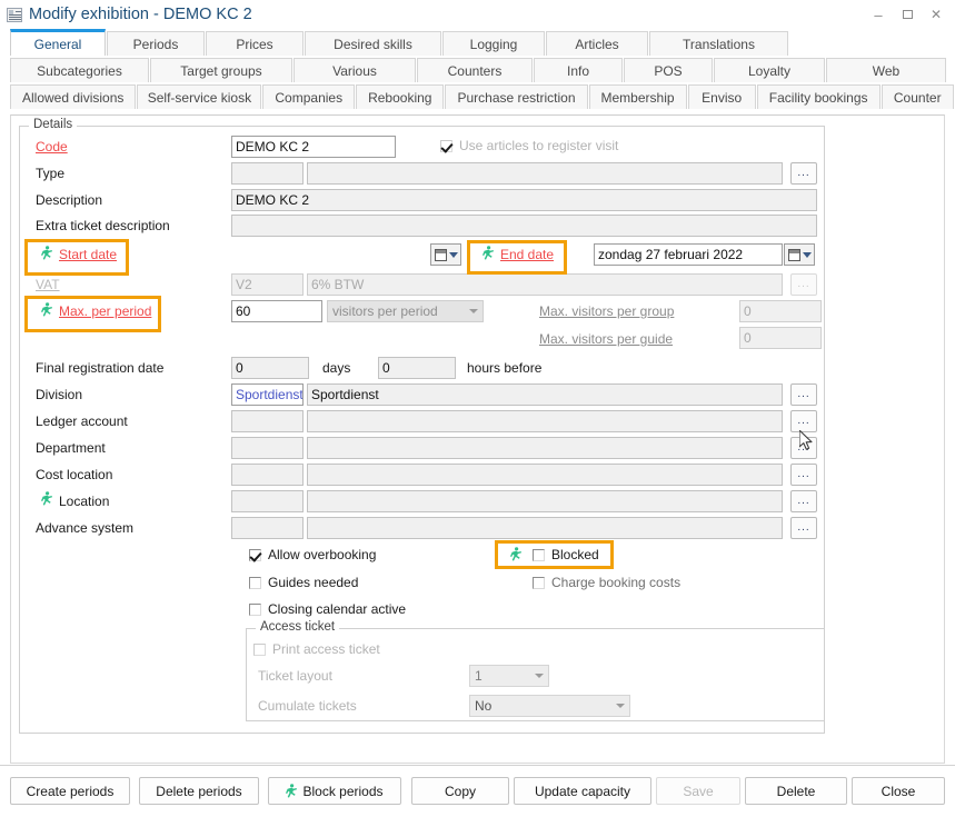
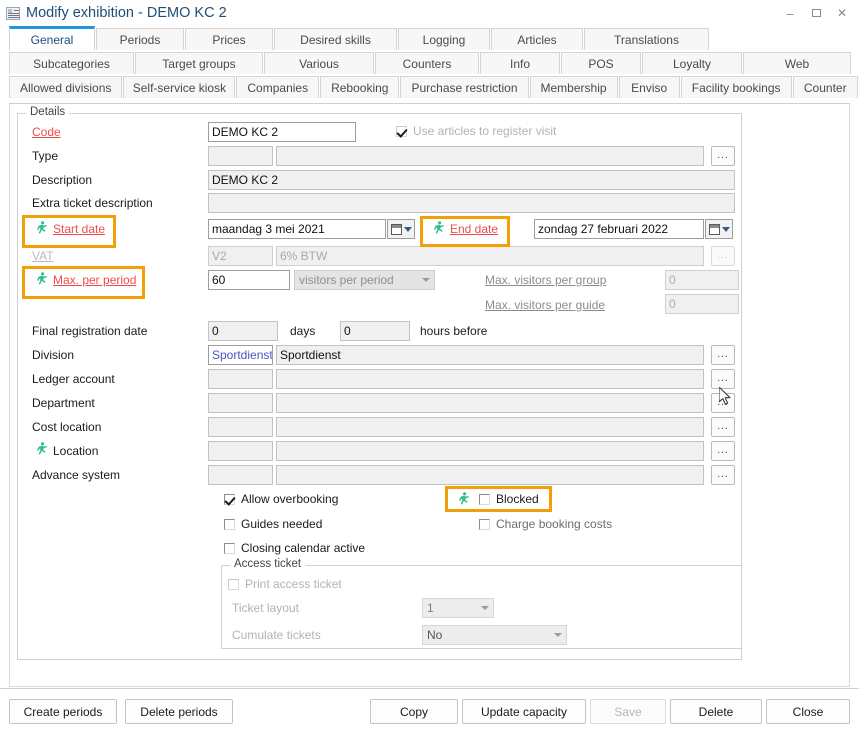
  Modify exhibition - DEMO KC 2
  –
  ✕
  General
  Periods
  Prices
  Desired skills
  Logging
  Articles
  Translations
  Subcategories
  Target groups
  Various
  Counters
  Info
  POS
  Loyalty
  Web
  Allowed divisions
  Self-service kiosk
  Companies
  Rebooking
  Purchase restriction
  Membership
  Enviso
  Facility bookings
  Counter
  Details
  Code
  DEMO KC 2
  Use articles to register visit
  Type
  ...
  Description
  DEMO KC 2
  Extra ticket description
  Start date
+ maandag 3 mei 2021
  End date
  zondag 27 februari 2022
  VAT
  V2
  6% BTW
  ...
  Max. per period
  60
  visitors per period
  Max. visitors per group
  0
  Max. visitors per guide
  0
  Final registration date
  0
  days
  0
  hours before
  Division
  Sportdienst
  Sportdienst
  ...
  Ledger account
  ...
  Department
  Cost location
  ...
  Location
  ...
  Advance system
  ...
  Allow overbooking
  Guides needed
  Closing calendar active
  Blocked
  Charge booking costs
  Access ticket
  Print access ticket
  Ticket layout
  1
  Cumulate tickets
  No
  Create periods
  Delete periods
- Block periods
  Copy
  Update capacity
  Save
  Delete
  Close
